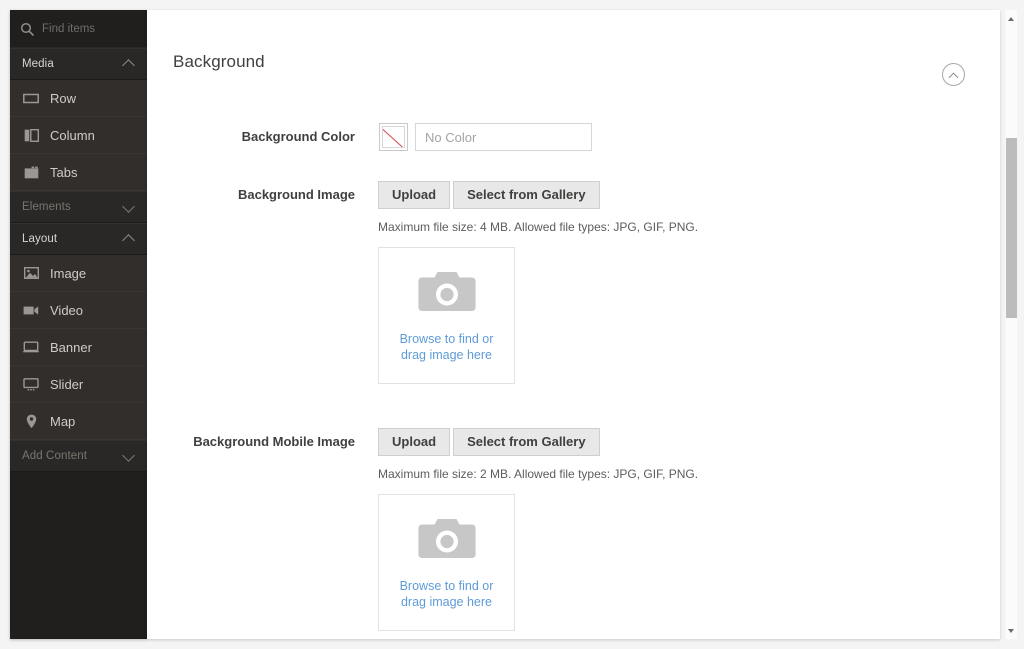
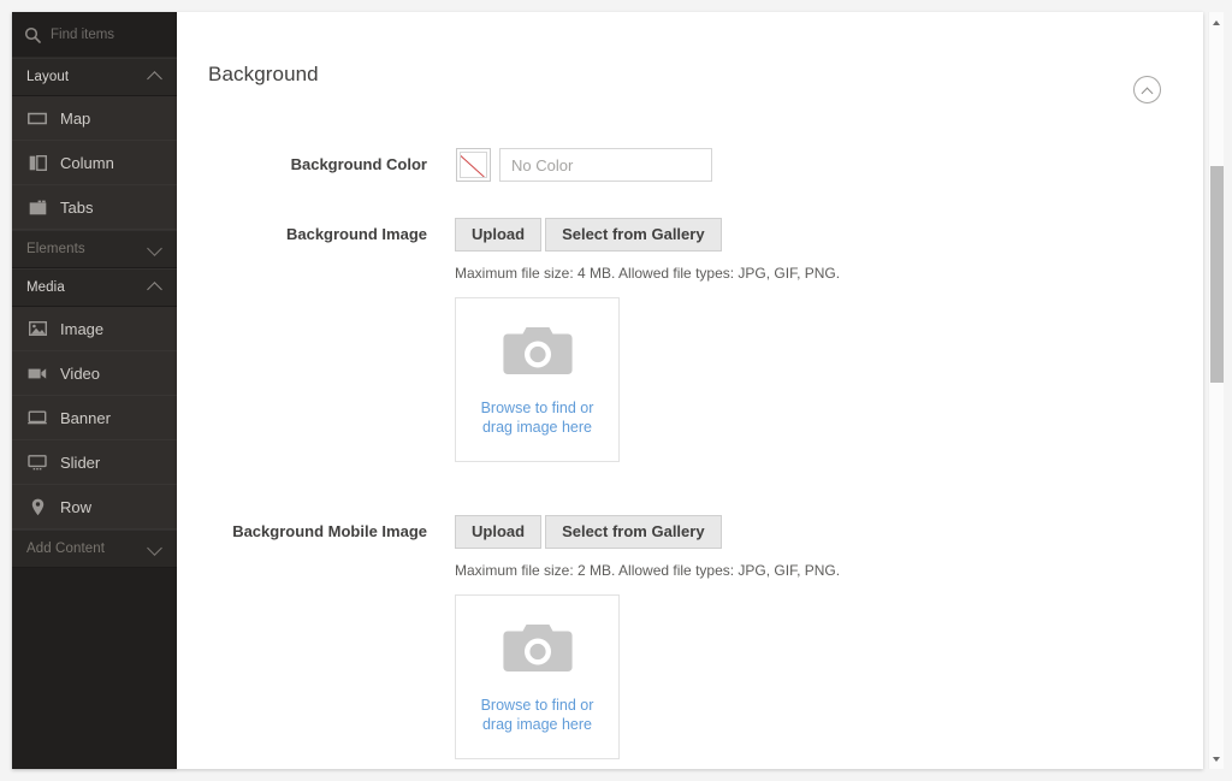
  Find items
- Media
+ Layout
- Row
+ Map
  Column
  Tabs
  Elements
- Layout
+ Media
  Image
  Video
  Banner
  Slider
- Map
+ Row
  Add Content
  Background
  Background Color
  No Color
  Background Image
  Upload Select from Gallery
  Maximum file size: 4 MB. Allowed file types: JPG, GIF, PNG.
  Browse to find or
  drag image here
  Background Mobile Image
  Upload Select from Gallery
  Maximum file size: 2 MB. Allowed file types: JPG, GIF, PNG.
  Browse to find or
  drag image here
